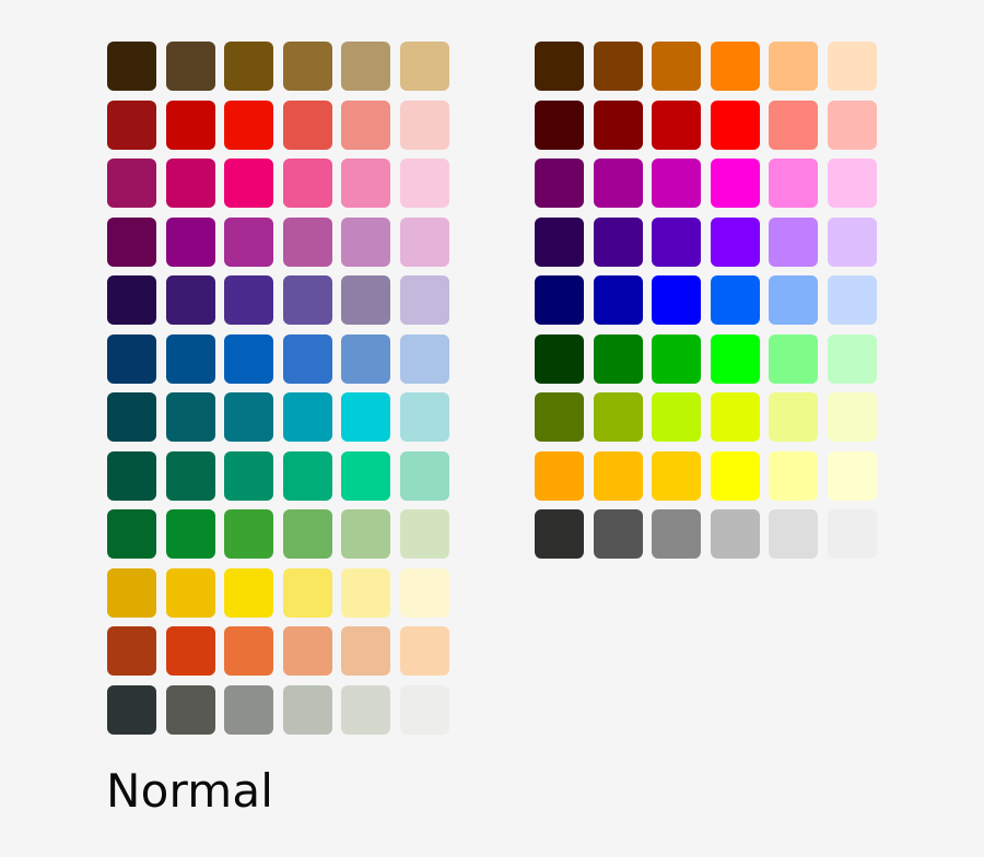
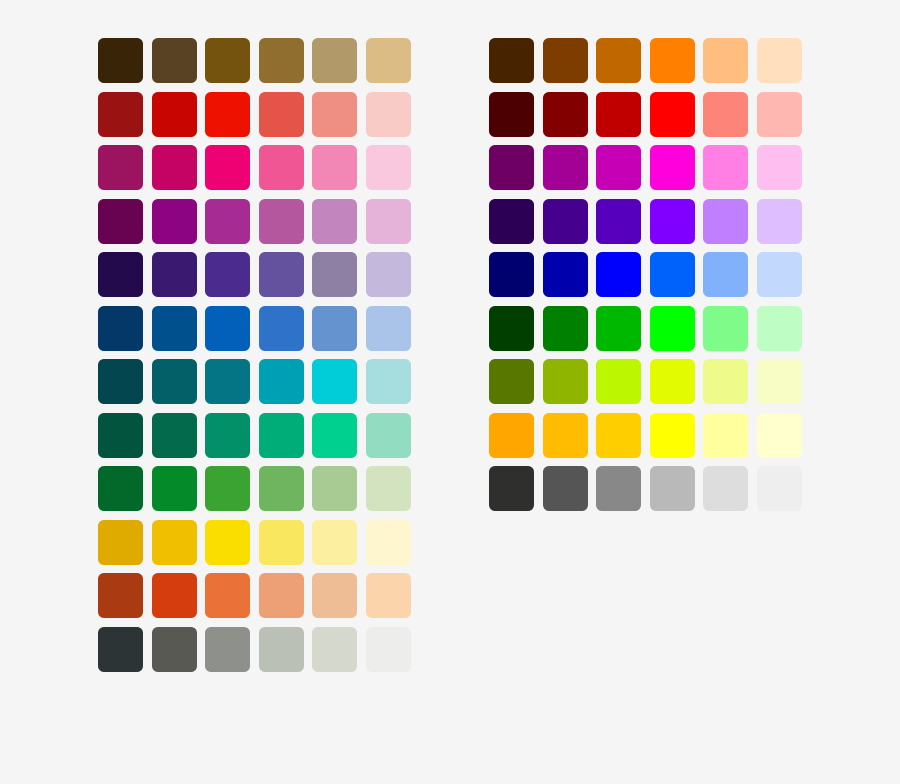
- Normal
